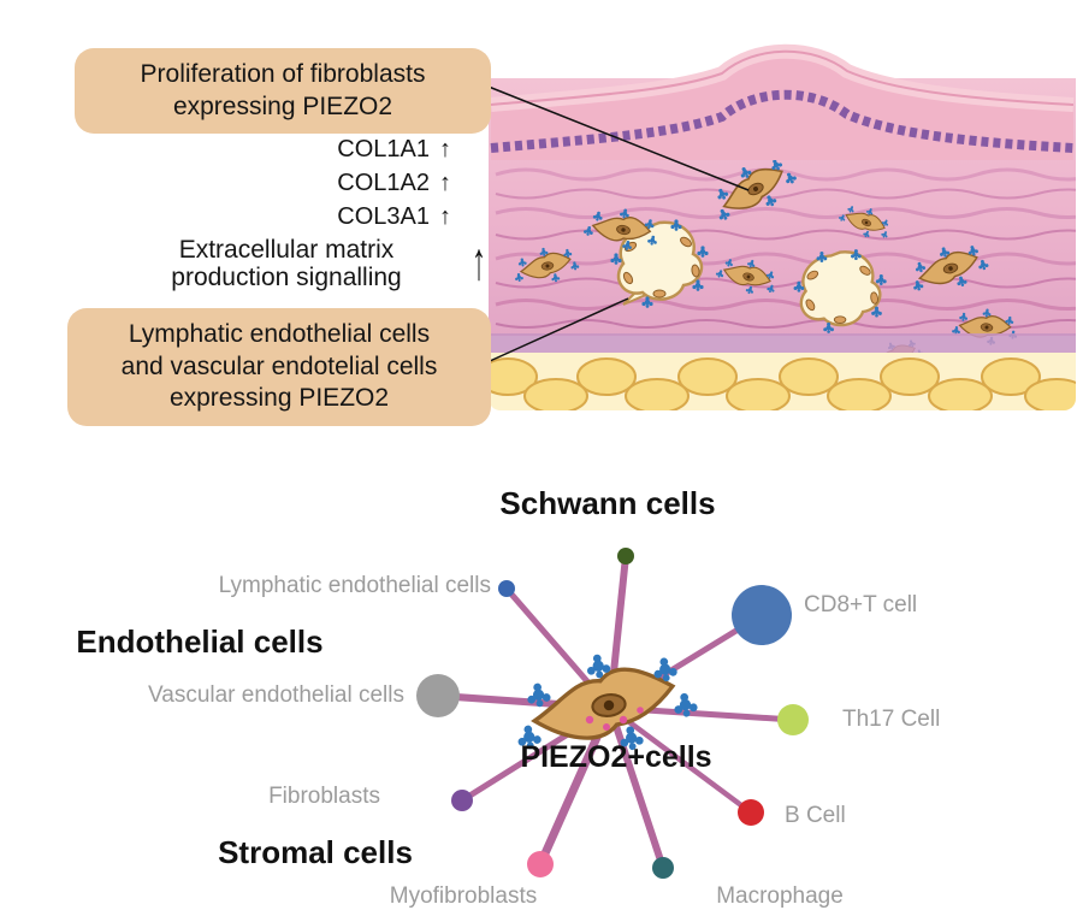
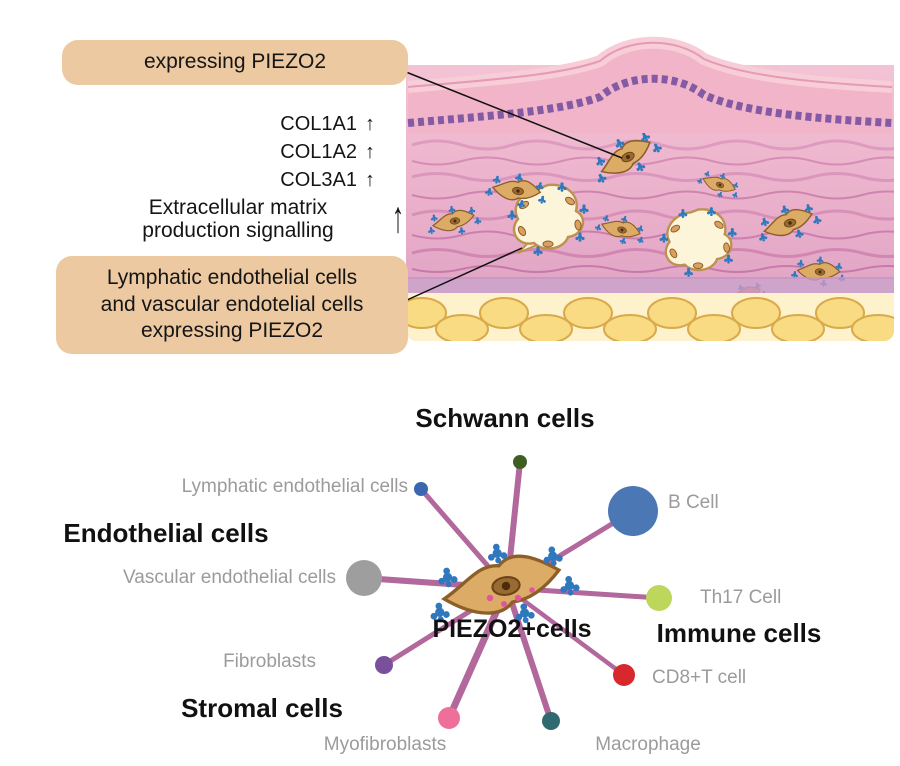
- Proliferation of fibroblasts
  expressing PIEZO2
  COL1A1
  ↑
  COL1A2
  ↑
  COL3A1
  ↑
  Extracellular matrix
  production signalling
  ↑
  Lymphatic endothelial cells
  and vascular endotelial cells
  expressing PIEZO2
  Schwann cells
  Endothelial cells
+ Immune cells
  Stromal cells
  PIEZO2+cells
  Lymphatic endothelial cells
  Vascular endothelial cells
  Fibroblasts
  Myofibroblasts
  Macrophage
- B Cell
+ CD8+T cell
  Th17 Cell
- CD8+T cell
+ B Cell
